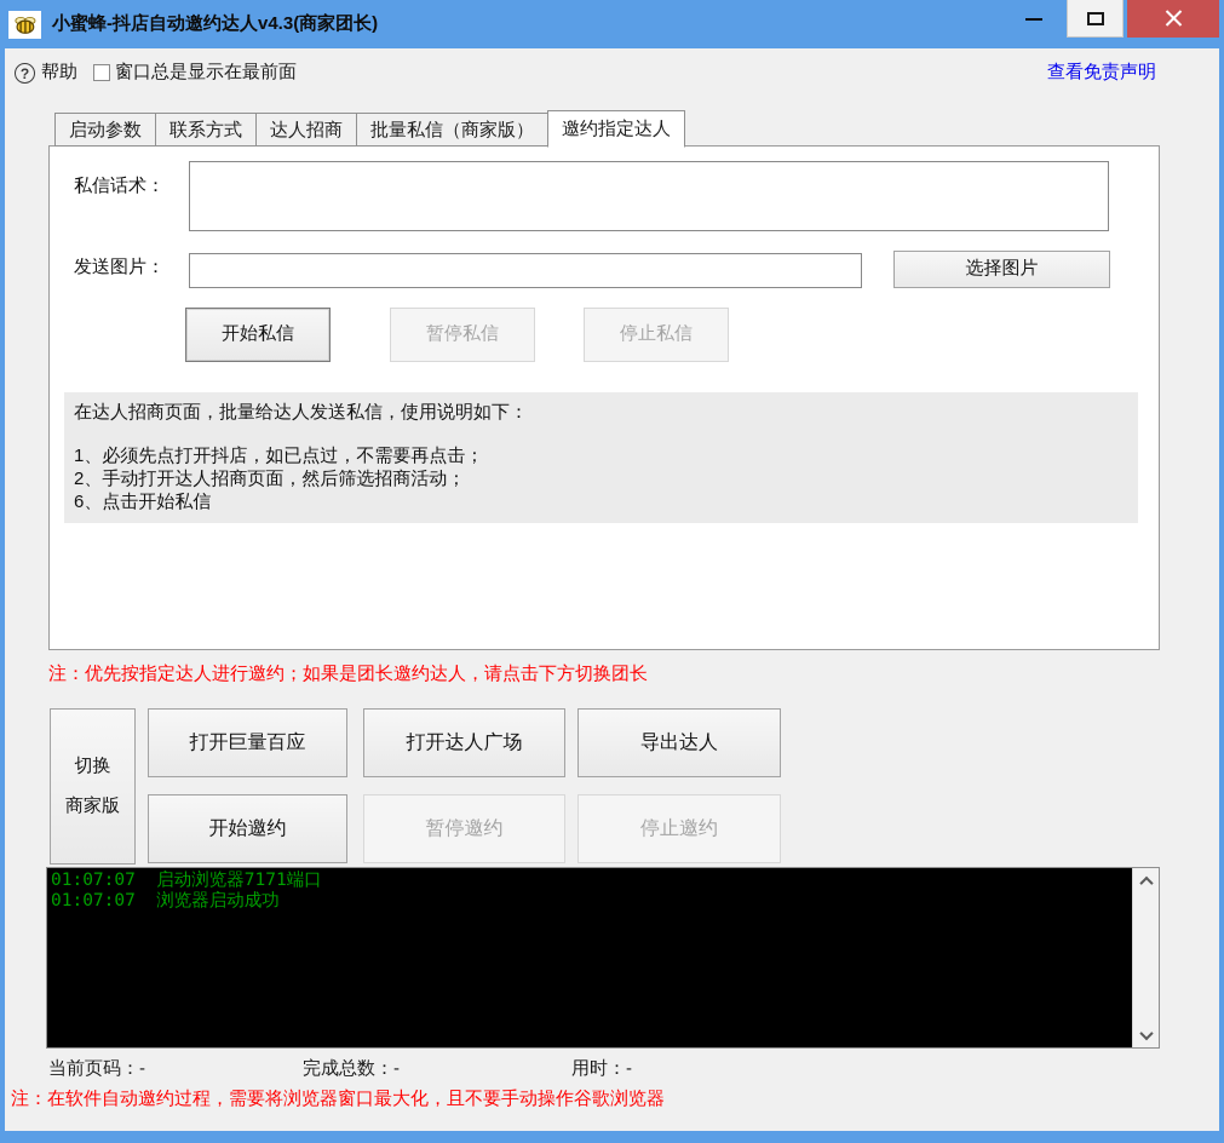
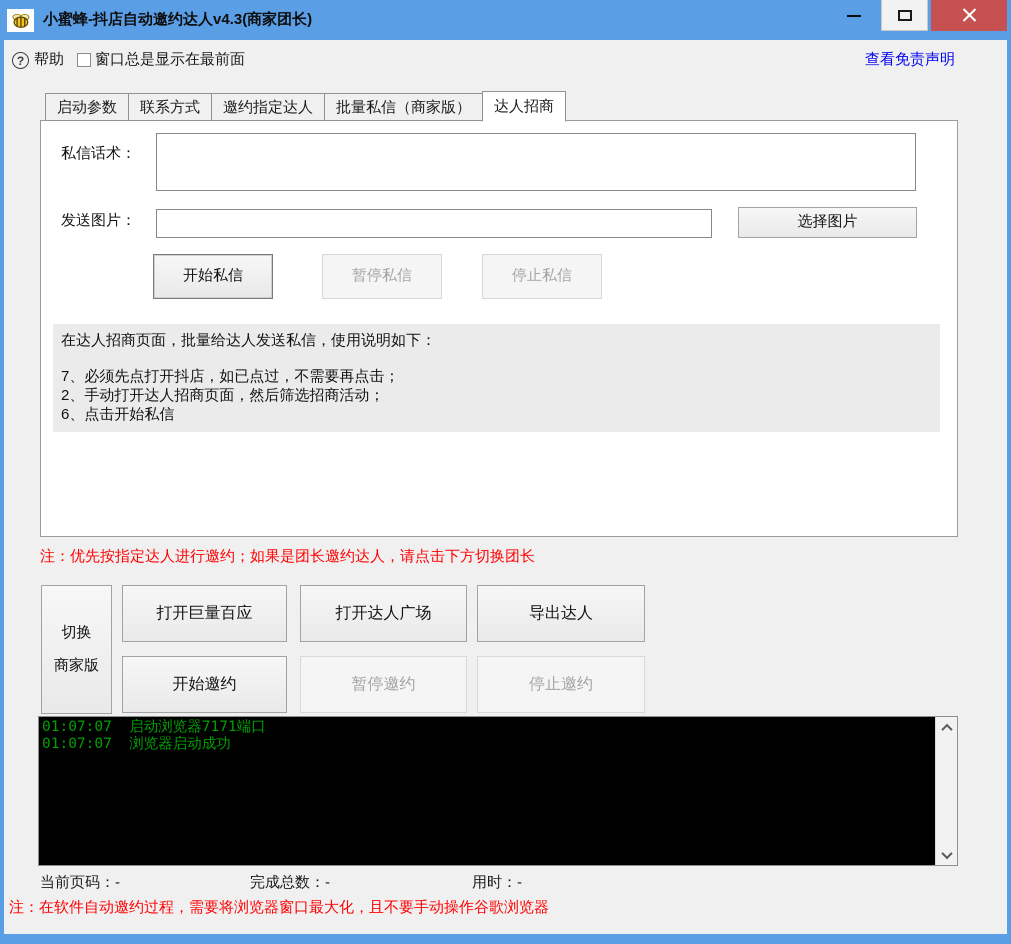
  小蜜蜂-抖店自动邀约达人v4.3(商家团长)
  ?
  帮助
  窗口总是显示在最前面
  查看免责声明
  启动参数
  联系方式
- 达人招商
+ 邀约指定达人
  批量私信（商家版）
- 邀约指定达人
+ 达人招商
  私信话术：
  发送图片：
  选择图片
  开始私信
  暂停私信
  停止私信
  在达人招商页面，批量给达人发送私信，使用说明如下：
- 1、必须先点打开抖店，如已点过，不需要再点击；
+ 7、必须先点打开抖店，如已点过，不需要再点击；
  2、手动打开达人招商页面，然后筛选招商活动；
  6、点击开始私信
  注：优先按指定达人进行邀约；如果是团长邀约达人，请点击下方切换团长
  切换
  商家版
  打开巨量百应
  打开达人广场
  导出达人
  开始邀约
  暂停邀约
  停止邀约
  01:07:07 启动浏览器7171端口
  01:07:07 浏览器启动成功
  当前页码：-
  完成总数：-
  用时：-
  注：在软件自动邀约过程，需要将浏览器窗口最大化，且不要手动操作谷歌浏览器
